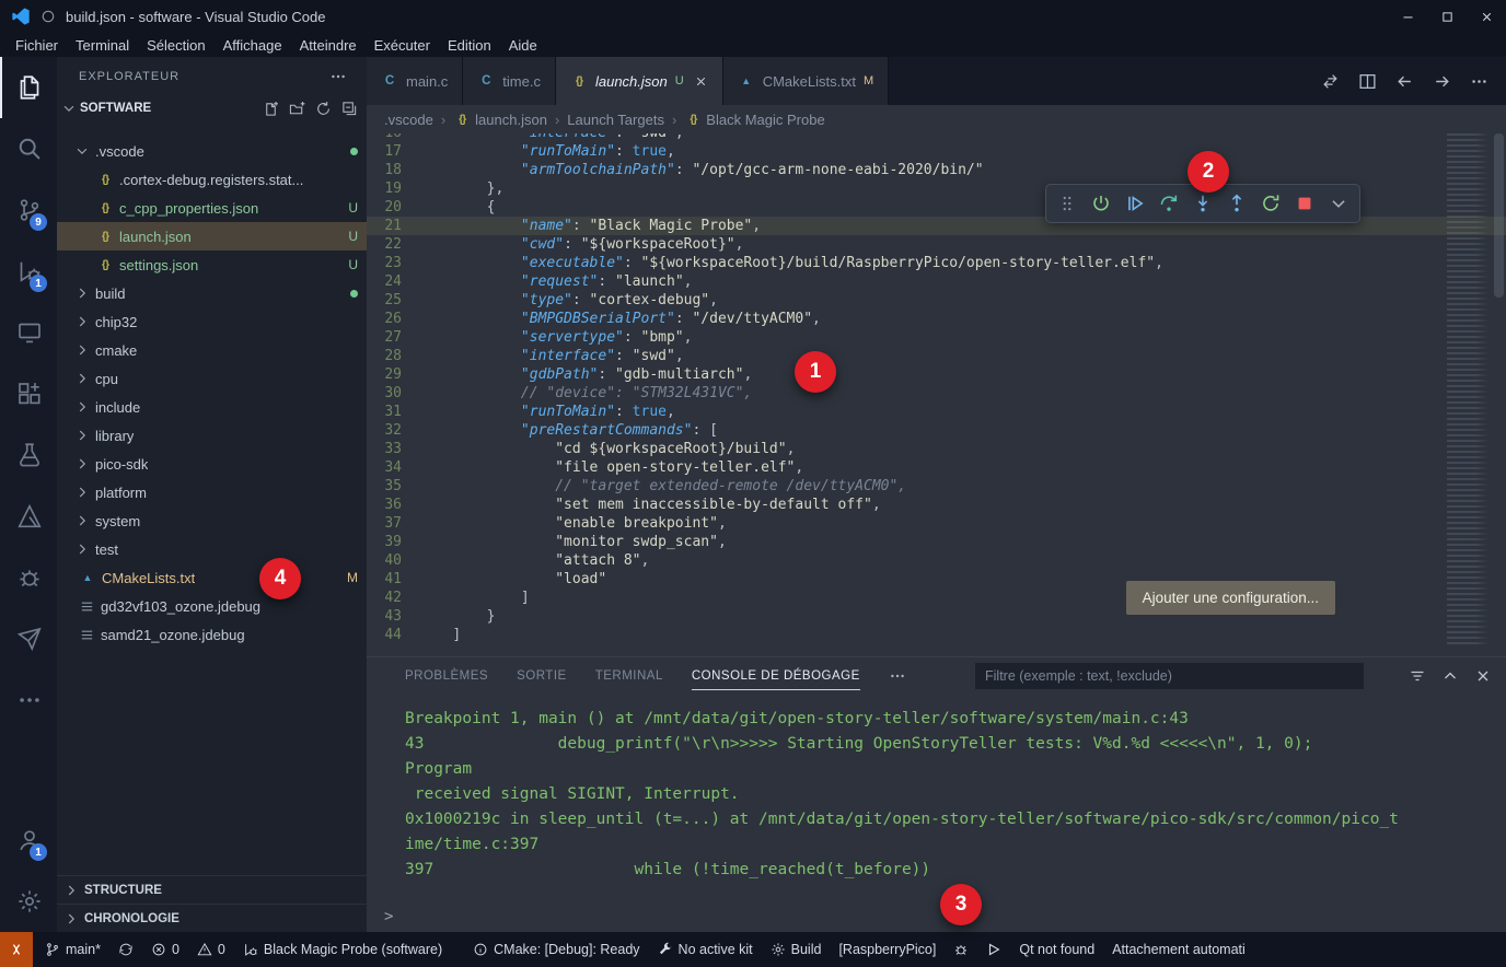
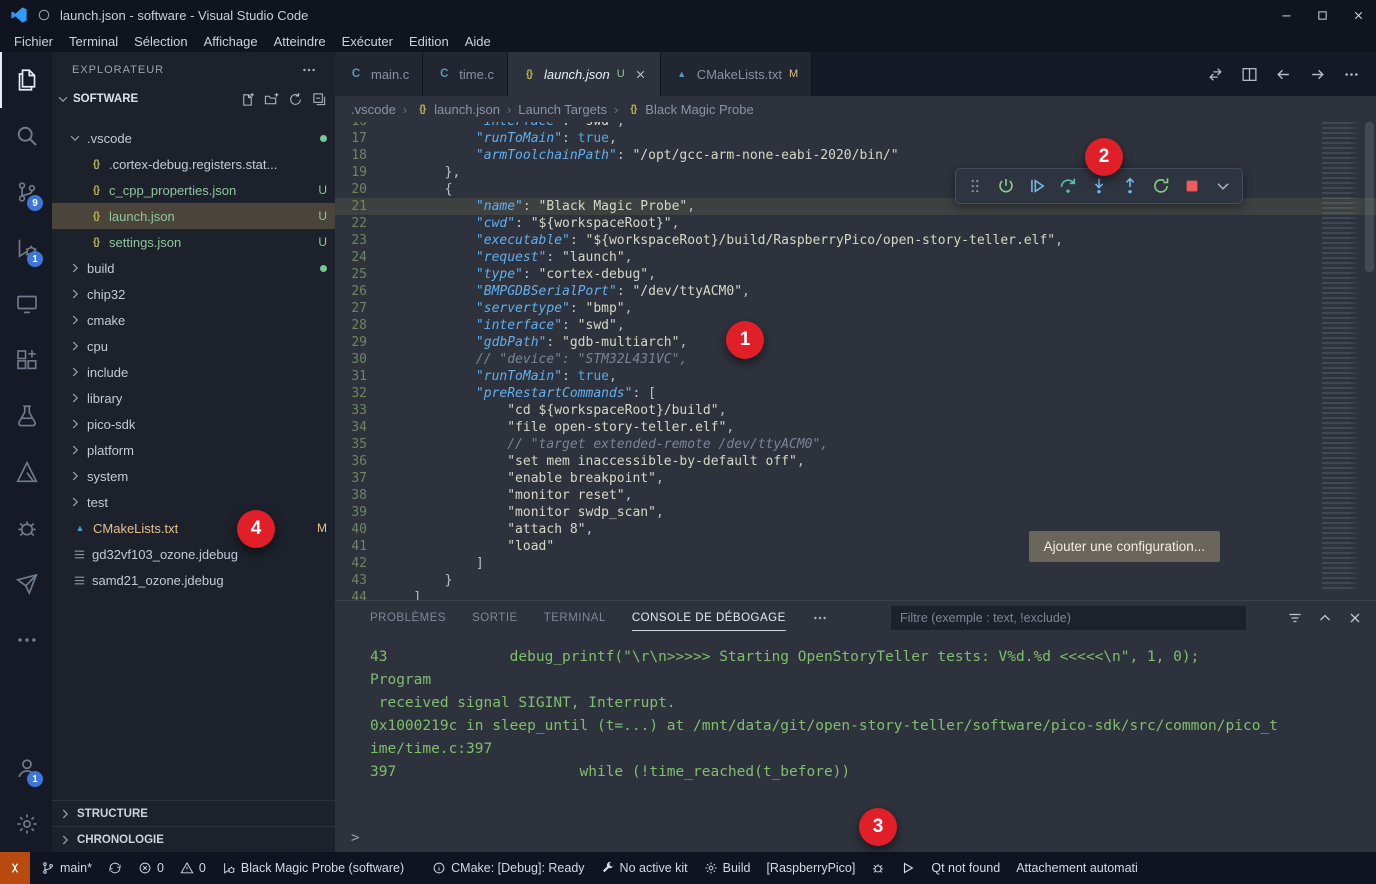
- build.json - software - Visual Studio Code
+ launch.json - software - Visual Studio Code
  Fichier
  Terminal
  Sélection
  Affichage
  Atteindre
  Exécuter
  Edition
  Aide
  9
  1
  1
  EXPLORATEUR
  SOFTWARE
  .vscode
  {}
  .cortex-debug.registers.stat...
  {}
  c_cpp_properties.json
  U
  {}
  launch.json
  U
  {}
  settings.json
  U
  build
  chip32
  cmake
  cpu
  include
  library
  pico-sdk
  platform
  system
  test
  ▲
  CMakeLists.txt
  M
  gd32vf103_ozone.jdebug
  samd21_ozone.jdebug
  STRUCTURE
  CHRONOLOGIE
  C
  main.c
  C
  time.c
  {}
  launch.json
  U
  ▲
  CMakeLists.txt
  M
  .vscode
  ›
  {}
  launch.json
  ›
  Launch Targets
  ›
  {}
  Black Magic Probe
  16
  "interface": "swd",
  17
  "runToMain": true,
  18
  "armToolchainPath": "/opt/gcc-arm-none-eabi-2020/bin/"
  19
  },
  20
  {
  21
  "name": "Black Magic Probe",
  22
  "cwd": "${workspaceRoot}",
  23
  "executable": "${workspaceRoot}/build/RaspberryPico/open-story-teller.elf",
  24
  "request": "launch",
  25
  "type": "cortex-debug",
  26
  "BMPGDBSerialPort": "/dev/ttyACM0",
  27
  "servertype": "bmp",
  28
  "interface": "swd",
  29
  "gdbPath": "gdb-multiarch",
  30
  // "device": "STM32L431VC",
  31
  "runToMain": true,
  32
  "preRestartCommands": [
  33
  "cd ${workspaceRoot}/build",
  34
  "file open-story-teller.elf",
  35
  // "target extended-remote /dev/ttyACM0",
  36
  "set mem inaccessible-by-default off",
  37
  "enable breakpoint",
+ 38
+ "monitor reset",
  39
  "monitor swdp_scan",
  40
  "attach 8",
  41
  "load"
  42
  ]
  43
  }
  44
  ]
  Ajouter une configuration...
  PROBLÈMES
  SORTIE
  TERMINAL
  CONSOLE DE DÉBOGAGE
  Filtre (exemple : text, !exclude)
- Breakpoint 1, main () at /mnt/data/git/open-story-teller/software/system/main.c:43
  43 debug_printf("\r\n>>>>> Starting OpenStoryTeller tests: V%d.%d <<<<<\n", 1, 0);
  Program
  received signal SIGINT, Interrupt.
  0x1000219c in sleep_until (t=...) at /mnt/data/git/open-story-teller/software/pico-sdk/src/common/pico_t
  ime/time.c:397
  397 while (!time_reached(t_before))
  >
  main*
  0
  0
  Black Magic Probe (software)
  CMake: [Debug]: Ready
  No active kit
  Build
  [RaspberryPico]
  Qt not found
  Attachement automati
  1
  2
  3
  4
